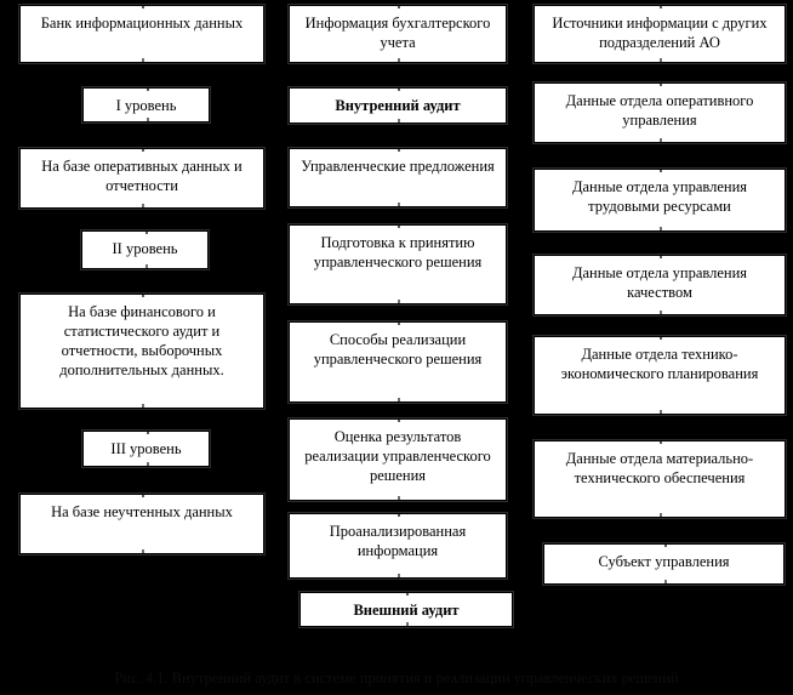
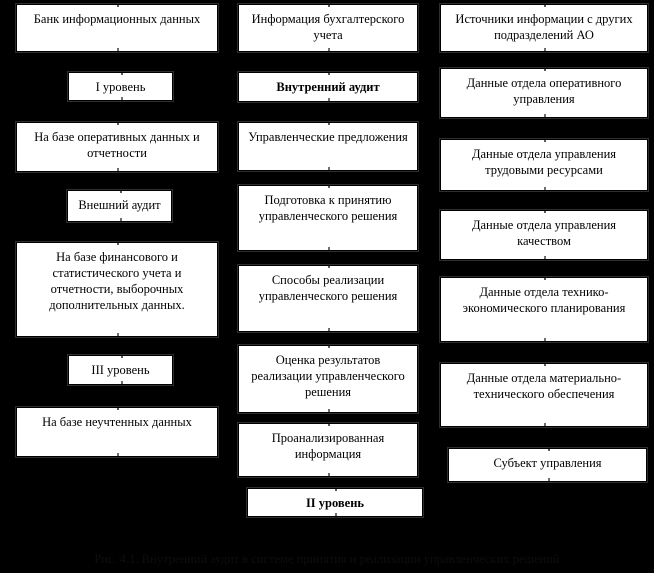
  Банк информационных данных
  I уровень
  На базе оперативных данных и отчетности
- II уровень
+ Внешний аудит
- На базе финансового и статистического аудит и отчетности, выборочных дополнительных данных.
+ На базе финансового и статистического учета и отчетности, выборочных дополнительных данных.
  III уровень
  На базе неучтенных данных
  Информация бухгалтерского учета
  Внутренний аудит
  Управленческие предложения
  Подготовка к принятию управленческого решения
  Способы реализации управленческого решения
  Оценка результатов реализации управленческого решения
  Проанализированная информация
- Внешний аудит
+ II уровень
  Источники информации с других подразделений АО
  Данные отдела оперативного управления
  Данные отдела управления трудовыми ресурсами
  Данные отдела управления качеством
  Данные отдела технико-экономического планирования
  Данные отдела материально-технического обеспечения
  Субъект управления
